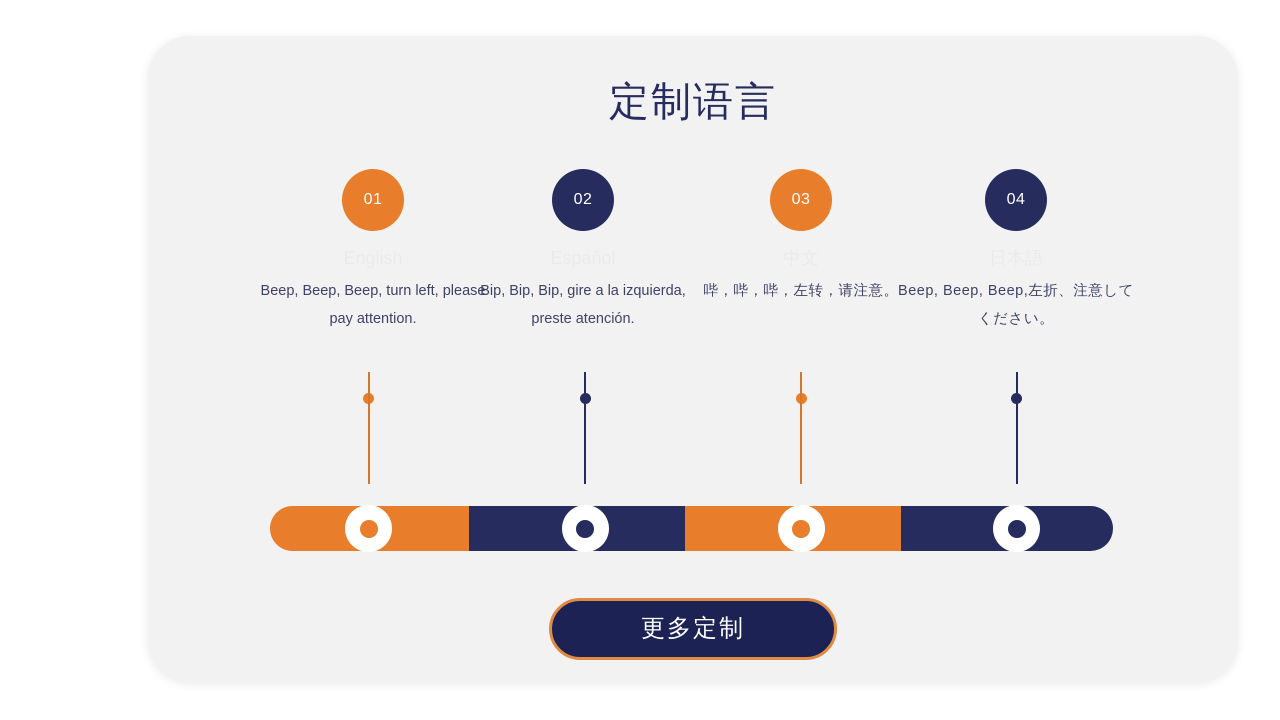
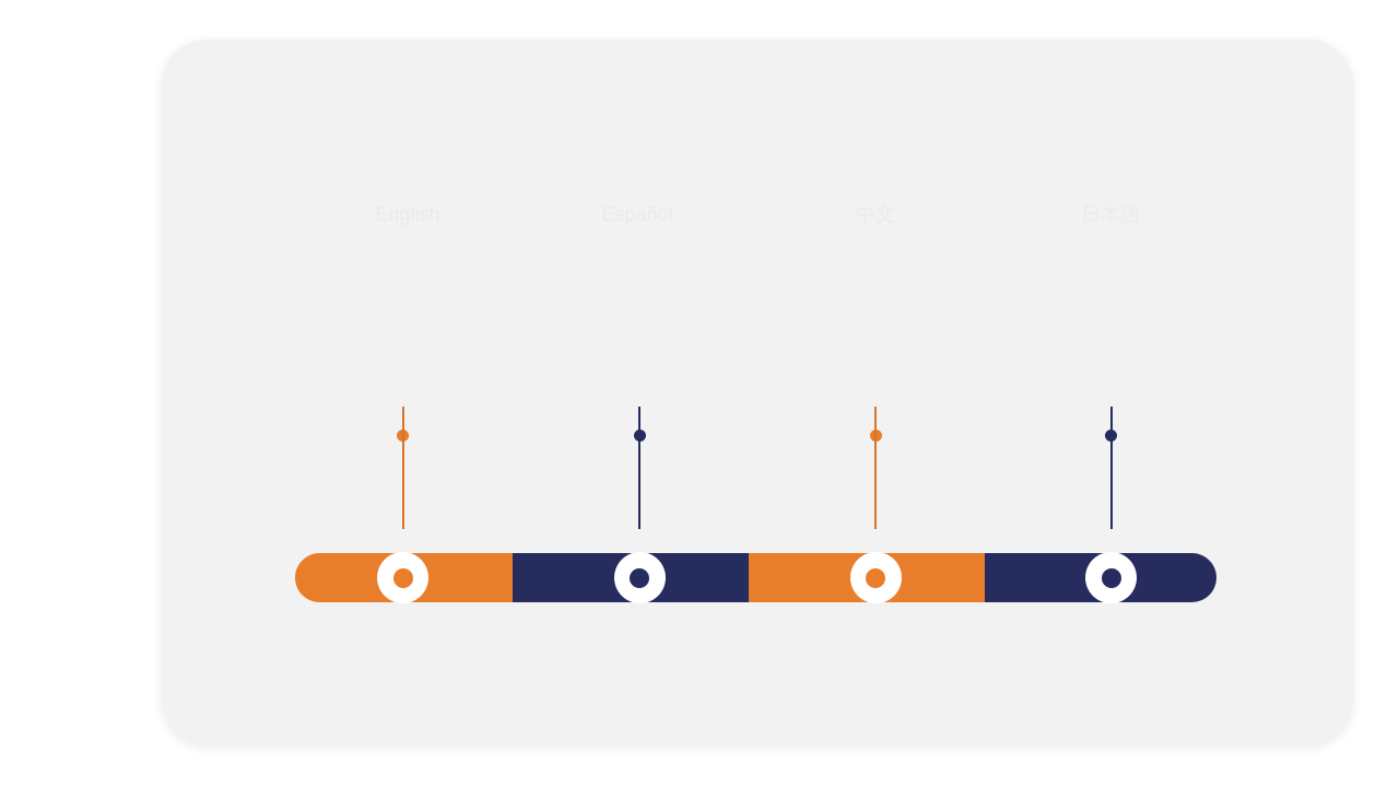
- 定制语言
- 01
- Beep, Beep, Beep, turn left, please pay attention.
- 02
- Bip, Bip, Bip, gire a la izquierda, preste atención.
- 03
- 哔，哔，哔，左转，请注意。
- 04
- Beep, Beep, Beep,左折、注意してください。
- 更多定制
